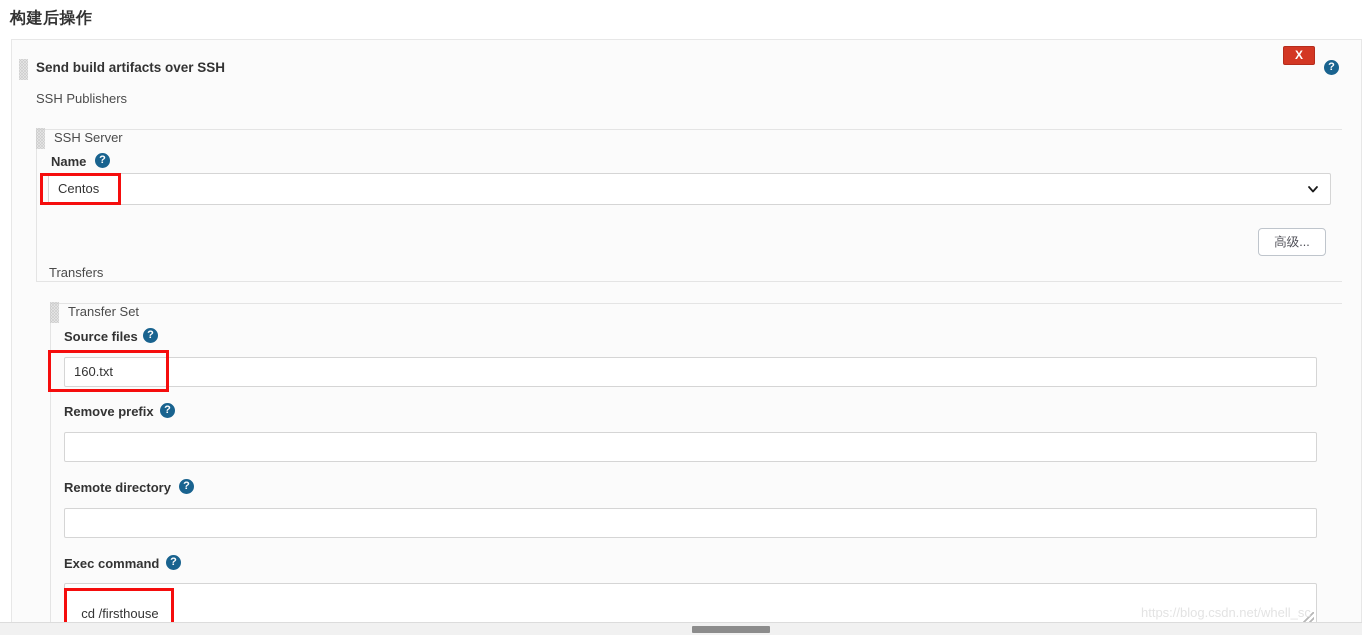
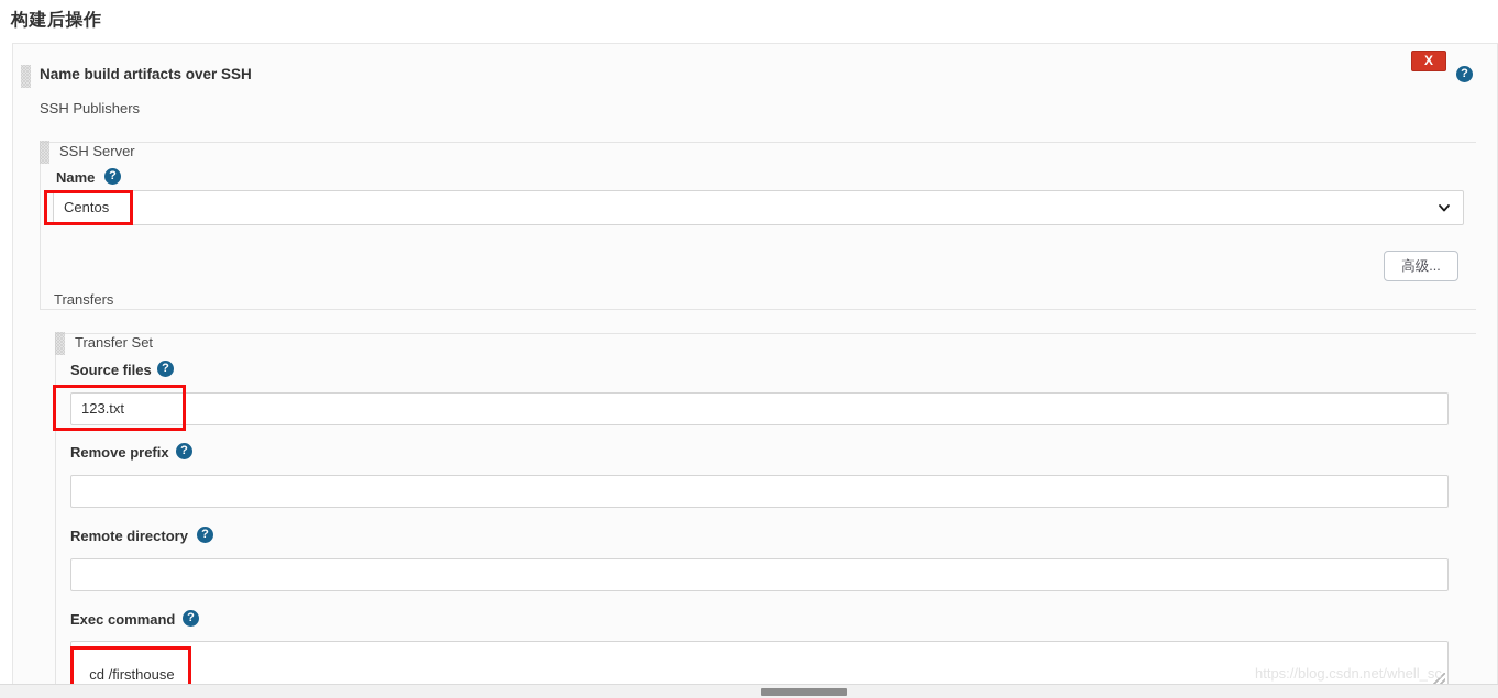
  构建后操作
- Send build artifacts over SSH
+ Name build artifacts over SSH
  X
  ?
  SSH Publishers
  SSH Server
  Name
  ?
  Centos
  高级...
  Transfers
  Transfer Set
  Source files
  ?
- 160.txt
+ 123.txt
  Remove prefix
  ?
  Remote directory
  ?
  Exec command
  ?
  cd /firsthouse
  https://blog.csdn.net/whell_sc
